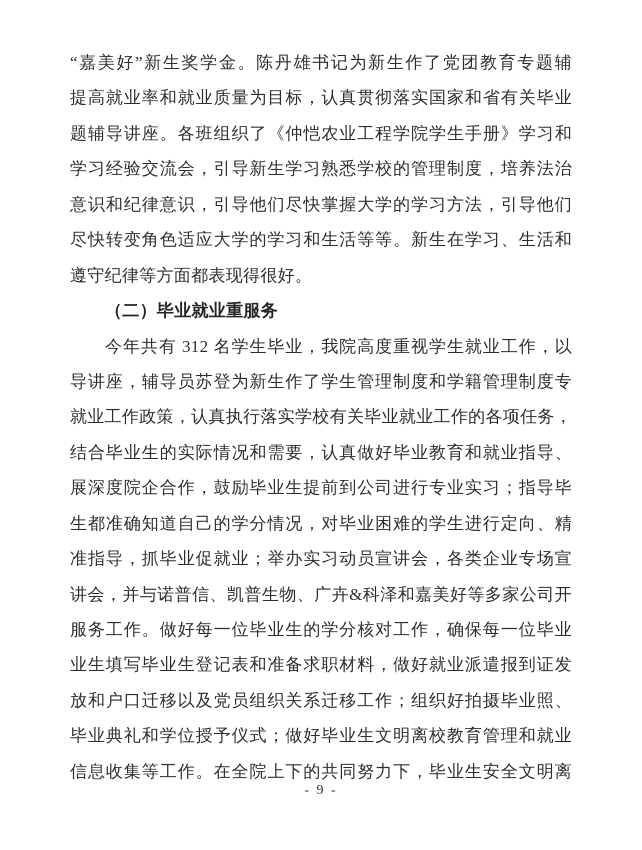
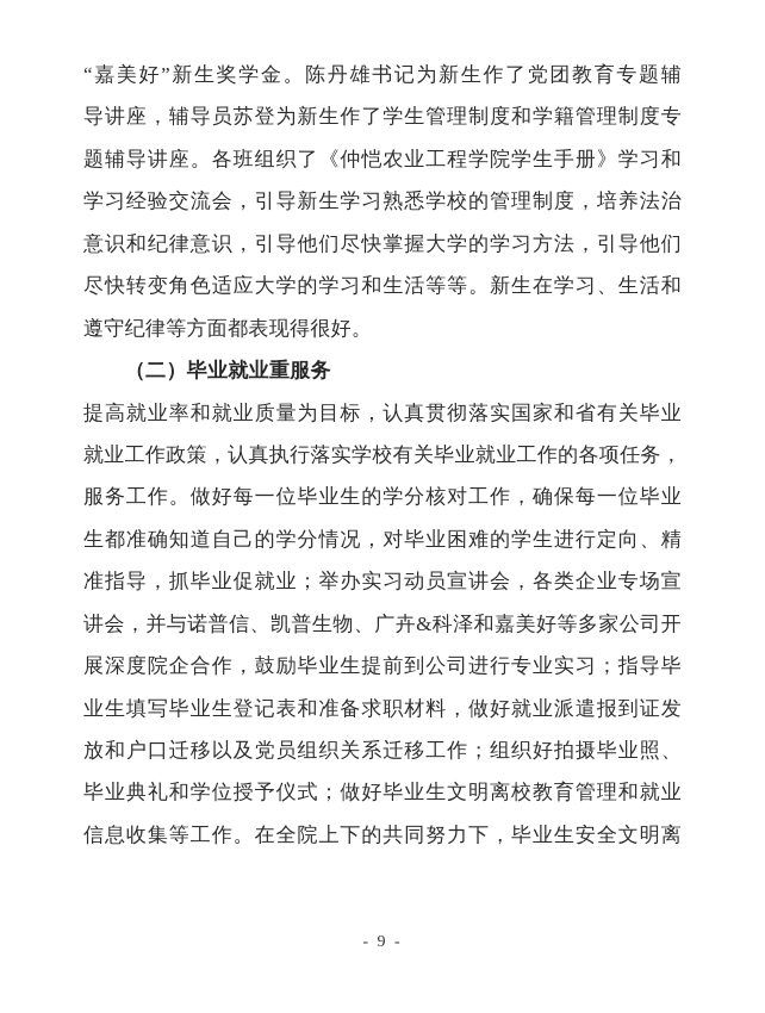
  “嘉美好”新生奖学金。陈丹雄书记为新生作了党团教育专题辅
- 提高就业率和就业质量为目标，认真贯彻落实国家和省有关毕业
+ 导讲座，辅导员苏登为新生作了学生管理制度和学籍管理制度专
  题辅导讲座。各班组织了《仲恺农业工程学院学生手册》学习和
  学习经验交流会，引导新生学习熟悉学校的管理制度，培养法治
  意识和纪律意识，引导他们尽快掌握大学的学习方法，引导他们
  尽快转变角色适应大学的学习和生活等等。新生在学习、生活和
  遵守纪律等方面都表现得很好。
  （二）毕业就业重服务
- 今年共有 312 名学生毕业，我院高度重视学生就业工作，以
- 导讲座，辅导员苏登为新生作了学生管理制度和学籍管理制度专
+ 提高就业率和就业质量为目标，认真贯彻落实国家和省有关毕业
  就业工作政策，认真执行落实学校有关毕业就业工作的各项任务，
- 结合毕业生的实际情况和需要，认真做好毕业教育和就业指导、
- 展深度院企合作，鼓励毕业生提前到公司进行专业实习；指导毕
+ 服务工作。做好每一位毕业生的学分核对工作，确保每一位毕业
  生都准确知道自己的学分情况，对毕业困难的学生进行定向、精
  准指导，抓毕业促就业；举办实习动员宣讲会，各类企业专场宣
  讲会，并与诺普信、凯普生物、广卉&科泽和嘉美好等多家公司开
- 服务工作。做好每一位毕业生的学分核对工作，确保每一位毕业
+ 展深度院企合作，鼓励毕业生提前到公司进行专业实习；指导毕
  业生填写毕业生登记表和准备求职材料，做好就业派遣报到证发
  放和户口迁移以及党员组织关系迁移工作；组织好拍摄毕业照、
  毕业典礼和学位授予仪式；做好毕业生文明离校教育管理和就业
  信息收集等工作。在全院上下的共同努力下，毕业生安全文明离
  - 9 -
